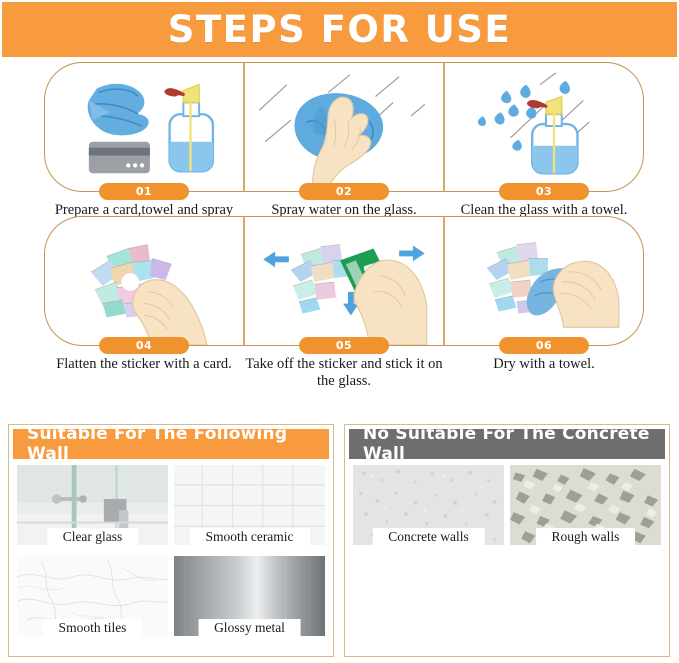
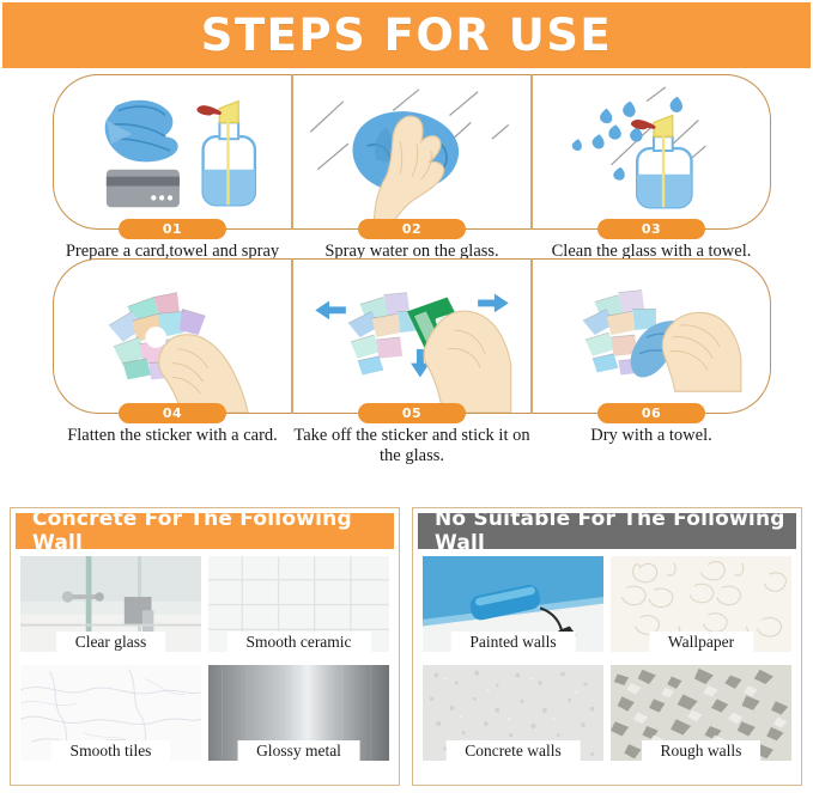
  STEPS FOR USE
  01
  02
  03
  Prepare a card,towel and spray
  Spray water on the glass.
  Clean the glass with a towel.
  04
  05
  06
  Flatten the sticker with a card.
  Take off the sticker and stick it on the glass.
  Dry with a towel.
- Suitable For The Following Wall
+ Concrete For The Following Wall
  Clear glass
  Smooth ceramic
  Smooth tiles
  Glossy metal
- No Suitable For The Concrete Wall
+ No Suitable For The Following Wall
+ Painted walls
+ Wallpaper
  Concrete walls
  Rough walls
